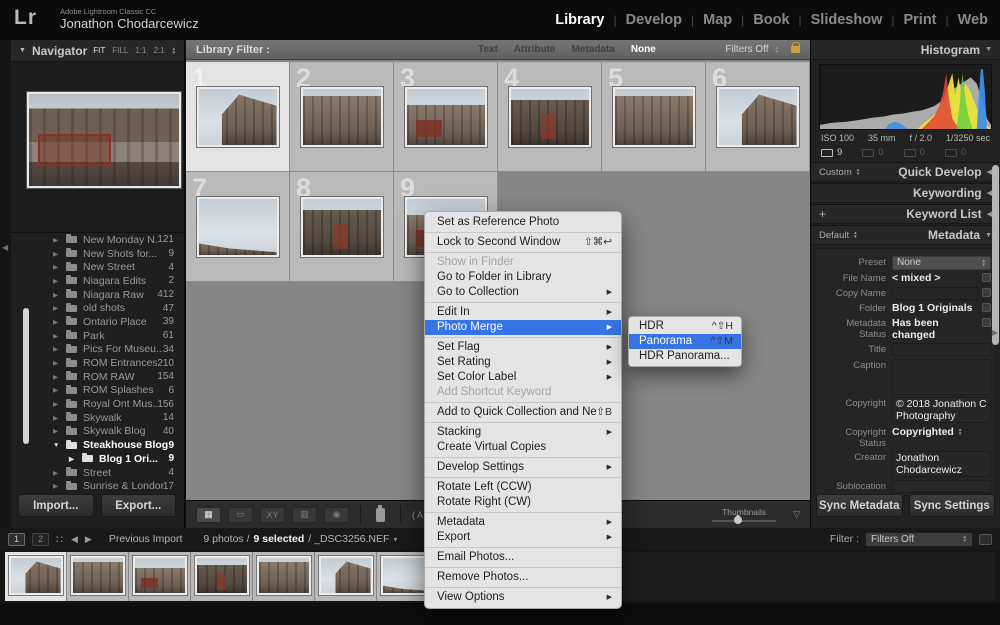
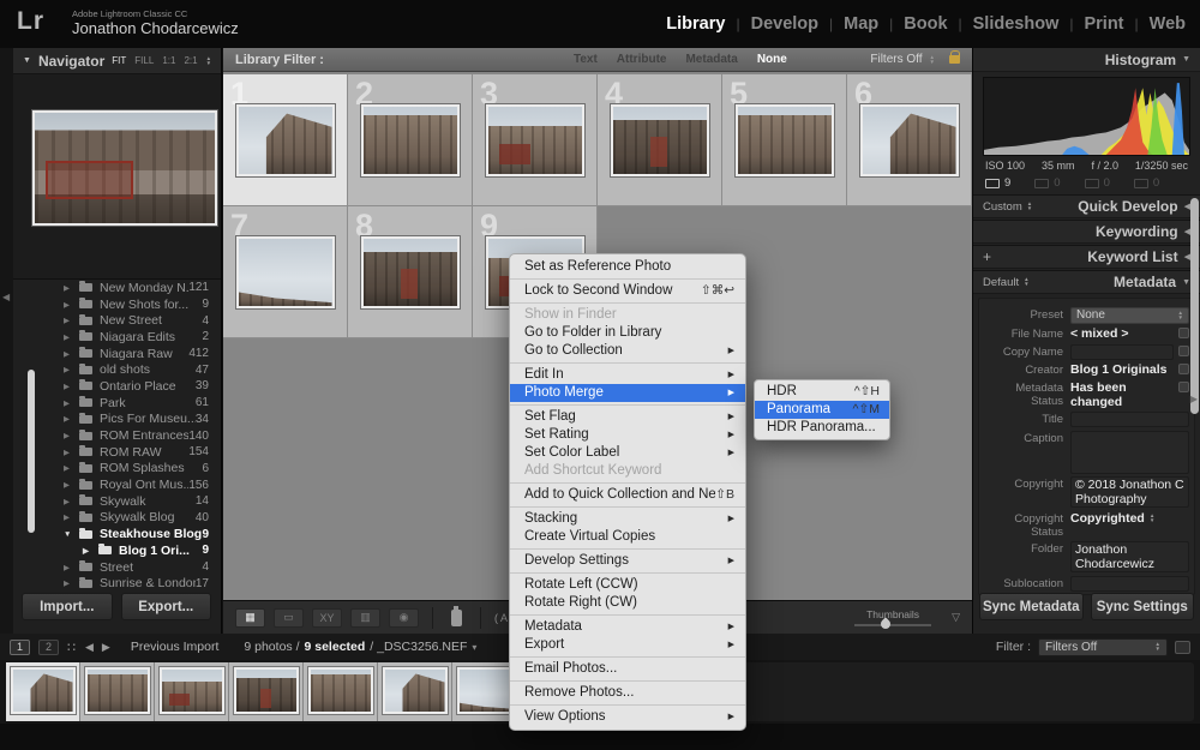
  Lr
  Adobe Lightroom Classic CC
  Jonathon Chodarcewicz
  Library
  |
  Develop
  |
  Map
  |
  Book
  |
  Slideshow
  |
  Print
  |
  Web
  Navigator
  FIT
  FILL
  1:1
  2:1
  New Monday N.
  121
  New Shots for...
  9
  New Street
  4
  Niagara Edits
  2
  Niagara Raw
  412
  old shots
  47
  Ontario Place
  39
  Park
  61
  Pics For Museu..
  34
  ROM Entrances
- 210
+ 140
  ROM RAW
  154
  ROM Splashes
  6
  Royal Ont Mus..
  156
  Skywalk
  14
  Skywalk Blog
  40
  Steakhouse Blog
  9
  Blog 1 Ori...
  9
  Street
  4
  Sunrise & Londo
  17
  Import...
  Export...
  ◀
  Library Filter :
  Text
  Attribute
  Metadata
  None
  Filters Off
  1
  2
  3
  4
  5
  6
  7
  8
  9
  ▦
  ▭
  XY
  ▥
  ◉
  Thumbnails
  ▽
  Histogram
  ISO 100
  35 mm
  f / 2.0
  1/3250 sec
  9
  0
  0
  0
  Custom
  Quick Develop
  Keywording
  +
  Keyword List
  Default
  Metadata
  Preset
  None
  File Name
  < mixed >
  Copy Name
- Folder
+ Creator
  Blog 1 Originals
  Metadata Status
  Has been changed
  Title
  Caption
  Copyright
  © 2018 Jonathon C Photography
  Copyright Status
  Copyrighted
- Creator
+ Folder
  Jonathon Chodarcewicz
  Sublocation
  Sync Metadata
  Sync Settings
  ▶
  1
  2
  ∷
  ◀
  ▶
  Previous Import
  9 photos /
  9 selected
  / _DSC3256.NEF
  ▾
  Filter :
  Filters Off
  Set as Reference Photo
  Lock to Second Window
  ⇧⌘↩
  Show in Finder
  Go to Folder in Library
  Go to Collection
  Edit In
  Photo Merge
  Set Flag
  Set Rating
  Set Color Label
  Add Shortcut Keyword
  Add to Quick Collection and Ne
  ⇧B
  Stacking
  Create Virtual Copies
  Develop Settings
  Rotate Left (CCW)
  Rotate Right (CW)
  Metadata
  Export
  Email Photos...
  Remove Photos...
  View Options
  HDR
  ^⇧H
  Panorama
  ^⇧M
  HDR Panorama...
